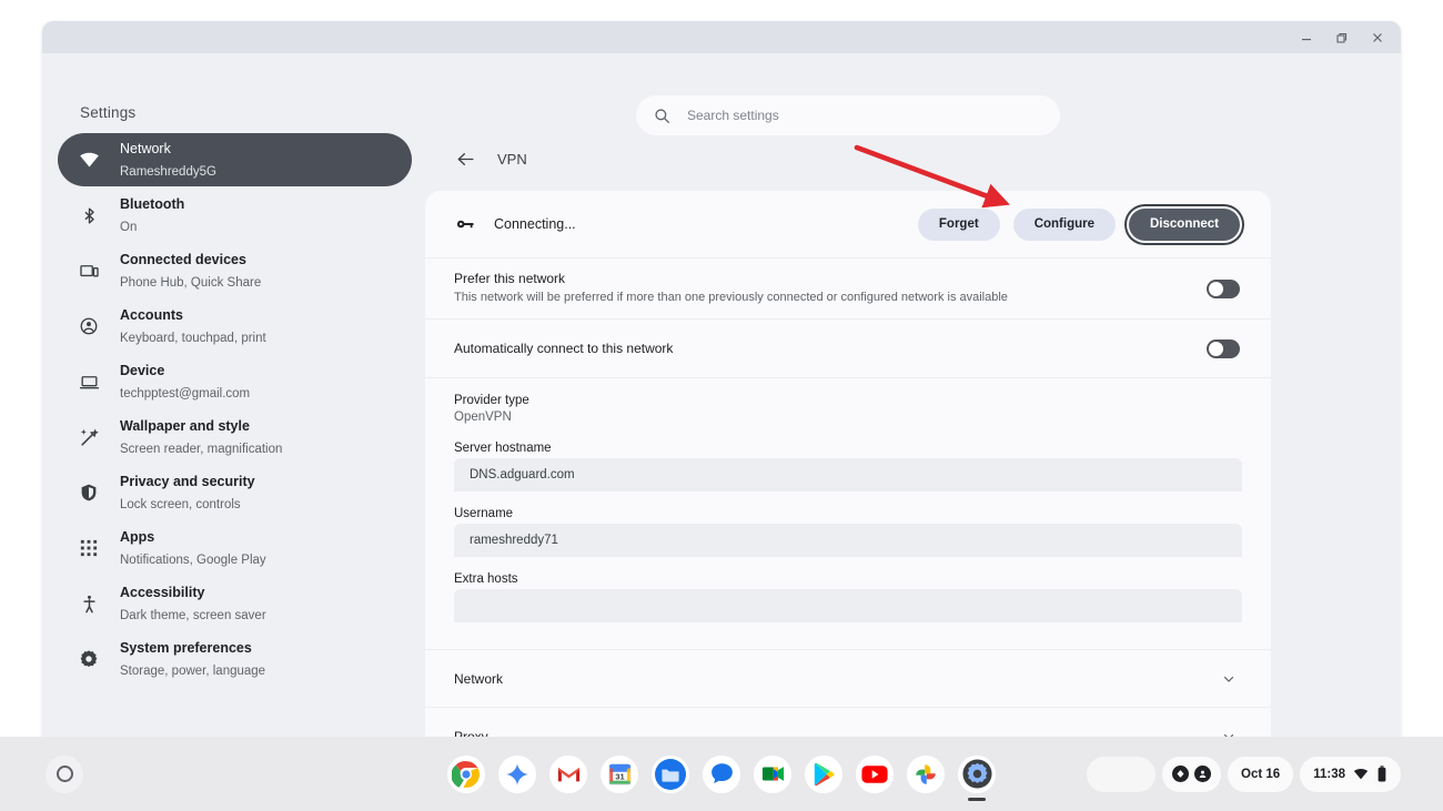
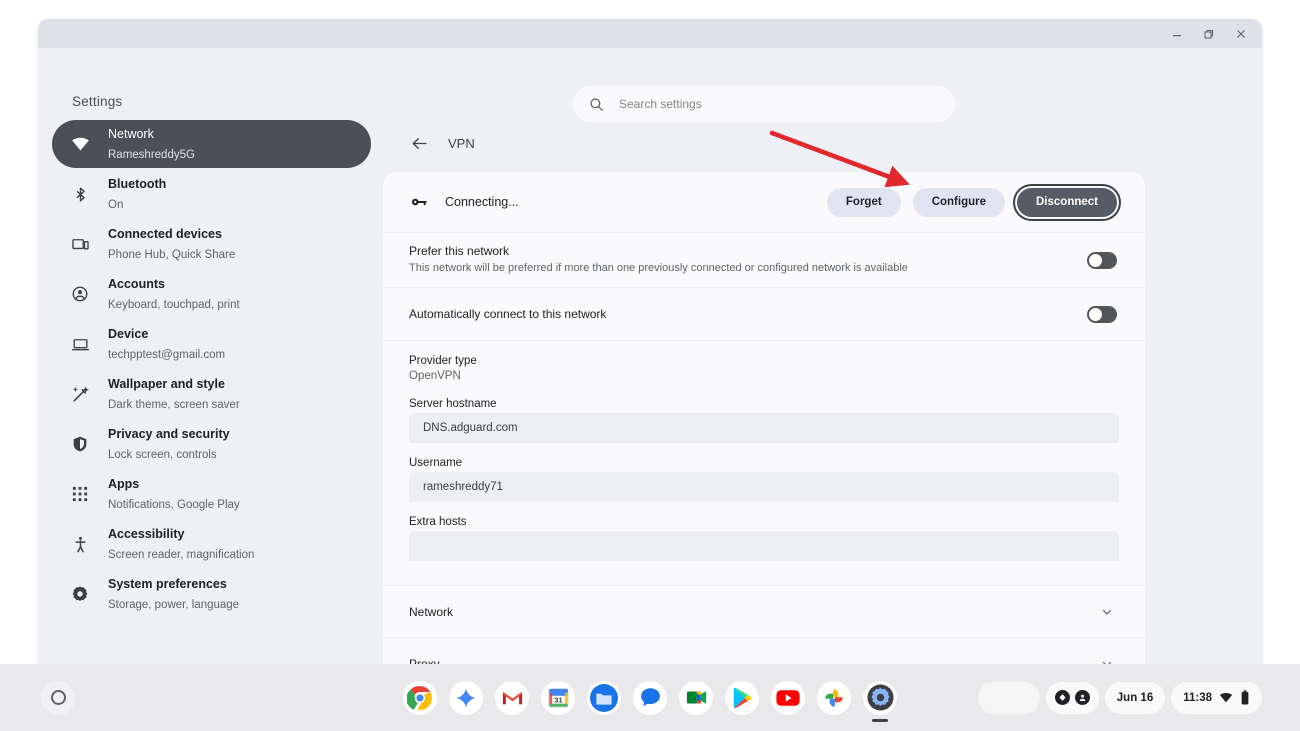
  Settings
  Search settings
  Network
  Rameshreddy5G
  Bluetooth
  On
  Connected devices
  Phone Hub, Quick Share
  Accounts
  Keyboard, touchpad, print
  Device
  techpptest@gmail.com
  Wallpaper and style
- Screen reader, magnification
+ Dark theme, screen saver
  Privacy and security
  Lock screen, controls
  Apps
  Notifications, Google Play
  Accessibility
- Dark theme, screen saver
+ Screen reader, magnification
  System preferences
  Storage, power, language
  VPN
  Connecting...
  Forget
  Configure
  Disconnect
  Prefer this network
  This network will be preferred if more than one previously connected or configured network is available
  Automatically connect to this network
  Provider type
  OpenVPN
  Server hostname
  DNS.adguard.com
  Username
  rameshreddy71
  Extra hosts
  Network
  31
- Oct 16
+ Jun 16
  11:38
